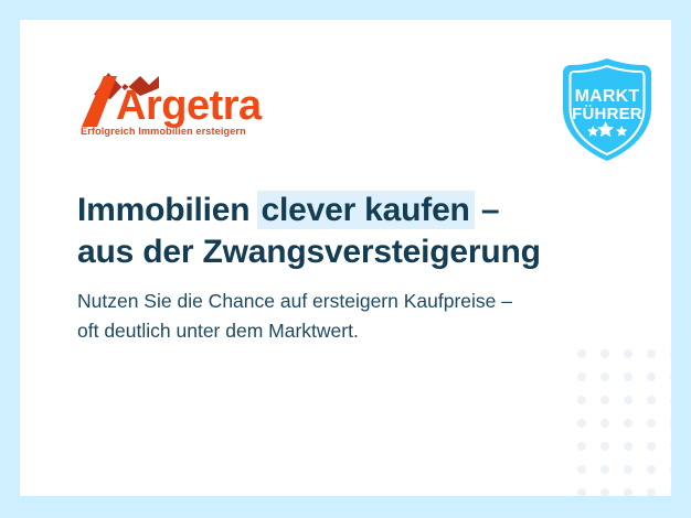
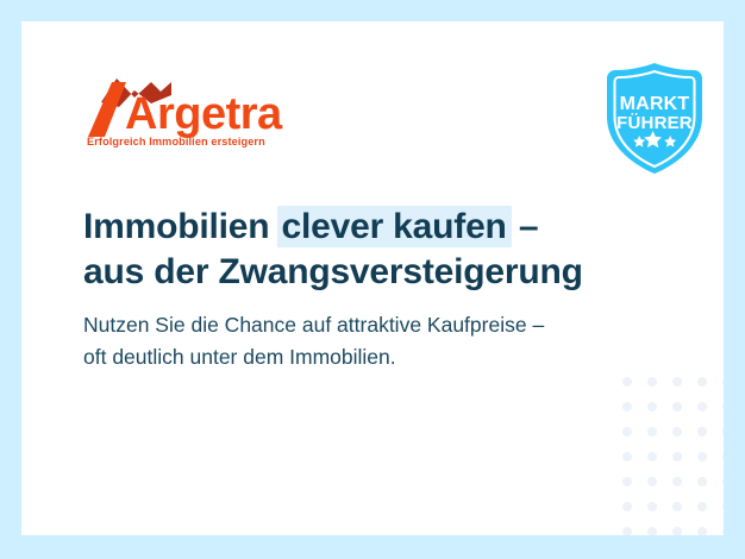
  Argetra
  Erfolgreich Immobilien ersteigern
  MARKT
  FÜHRER
  Immobilien clever kaufen –
  aus der Zwangsversteigerung
- Nutzen Sie die Chance auf ersteigern Kaufpreise –
+ Nutzen Sie die Chance auf attraktive Kaufpreise –
- oft deutlich unter dem Marktwert.
+ oft deutlich unter dem Immobilien.
